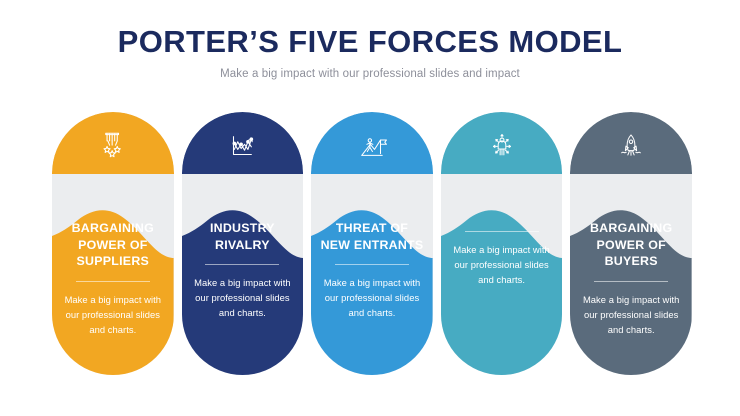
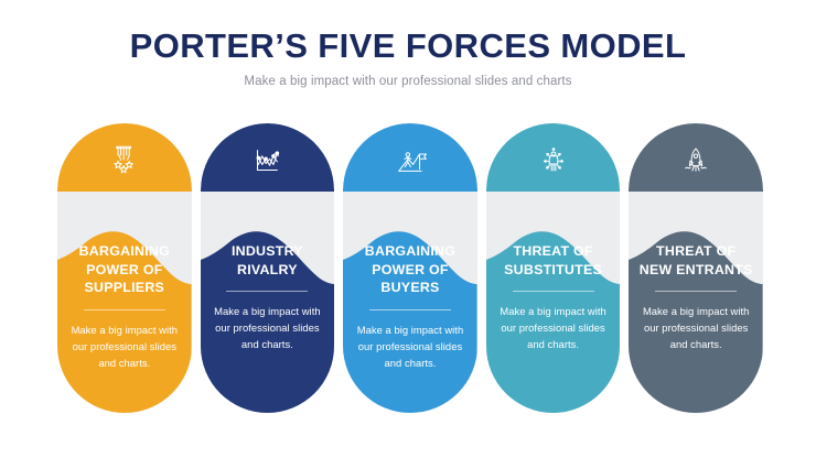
  PORTER’S FIVE FORCES MODEL
- Make a big impact with our professional slides and impact
+ Make a big impact with our professional slides and charts
  BARGAINING POWER OF SUPPLIERS
  Make a big impact with our professional slides and charts.
  INDUSTRY RIVALRY
  Make a big impact with our professional slides and charts.
- THREAT OF NEW ENTRANTS
+ BARGAINING POWER OF BUYERS
  Make a big impact with our professional slides and charts.
+ THREAT OF SUBSTITUTES
  Make a big impact with our professional slides and charts.
- BARGAINING POWER OF BUYERS
+ THREAT OF NEW ENTRANTS
  Make a big impact with our professional slides and charts.
